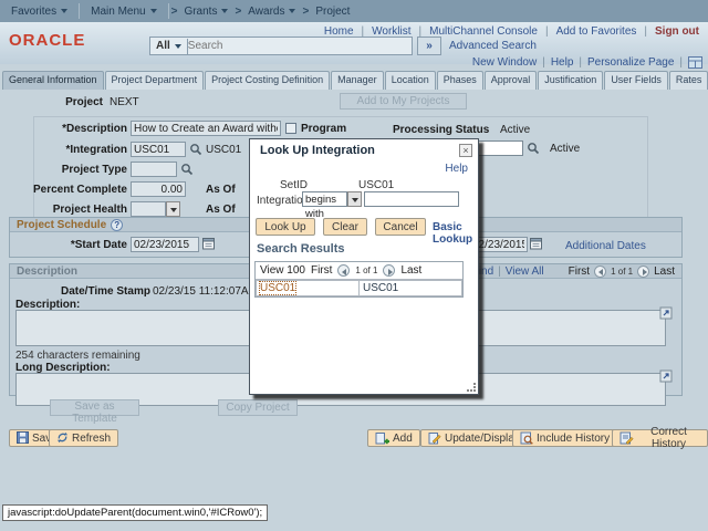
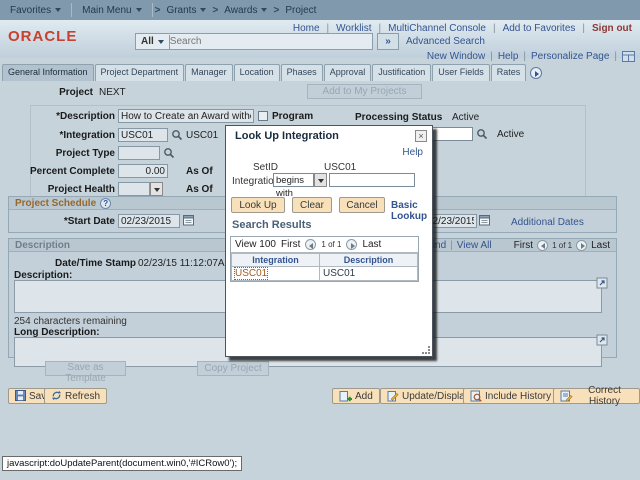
  Favorites
  Main Menu
  >
  Grants
  >
  Awards
  >
  Project
  ORACLE
  Home
  |
  Worklist
  |
  MultiChannel Console
  |
  Add to Favorites
  |
  Sign out
  All
  Search
  »
  Advanced Search
  New Window
  |
  Help
  |
  Personalize Page
  |
  General Information
  Project Department
- Project Costing Definition
  Manager
  Location
  Phases
  Approval
  Justification
  User Fields
  Rates
  Project
  NEXT
  Add to My Projects
  *Description
  How to Create an Award with
  Program
  Processing Status
  Active
  *Integration
  USC01
  USC01
  Active
  Project Type
  Percent Complete
  0.00
  As Of
  Project Health
  As Of
  Project Schedule
  ?
  *Start Date
  02/23/2015
  2/23/201
  Additional Dates
  Description
  ind
  |
  View All
  First
  1 of 1
  Last
  Date/Time Stamp
  02/23/15 11:12:07A
  Description:
  254 characters remaining
  Long Description:
  Save as Template
  Copy Project
  Refresh
  Add
  Update/Displ
  Include History
  Correct History
  Look Up Integration
  ×
  Help
  SetID
  USC01
  Integratio
  begins with
  Look Up
  Clear
  Cancel
  Basic Lookup
  Search Results
  View 100
  First
  1 of 1
  Last
+ Integration	Description
  USC01	USC01
  javascript:doUpdateParent(document.win0,'#ICRow0');
